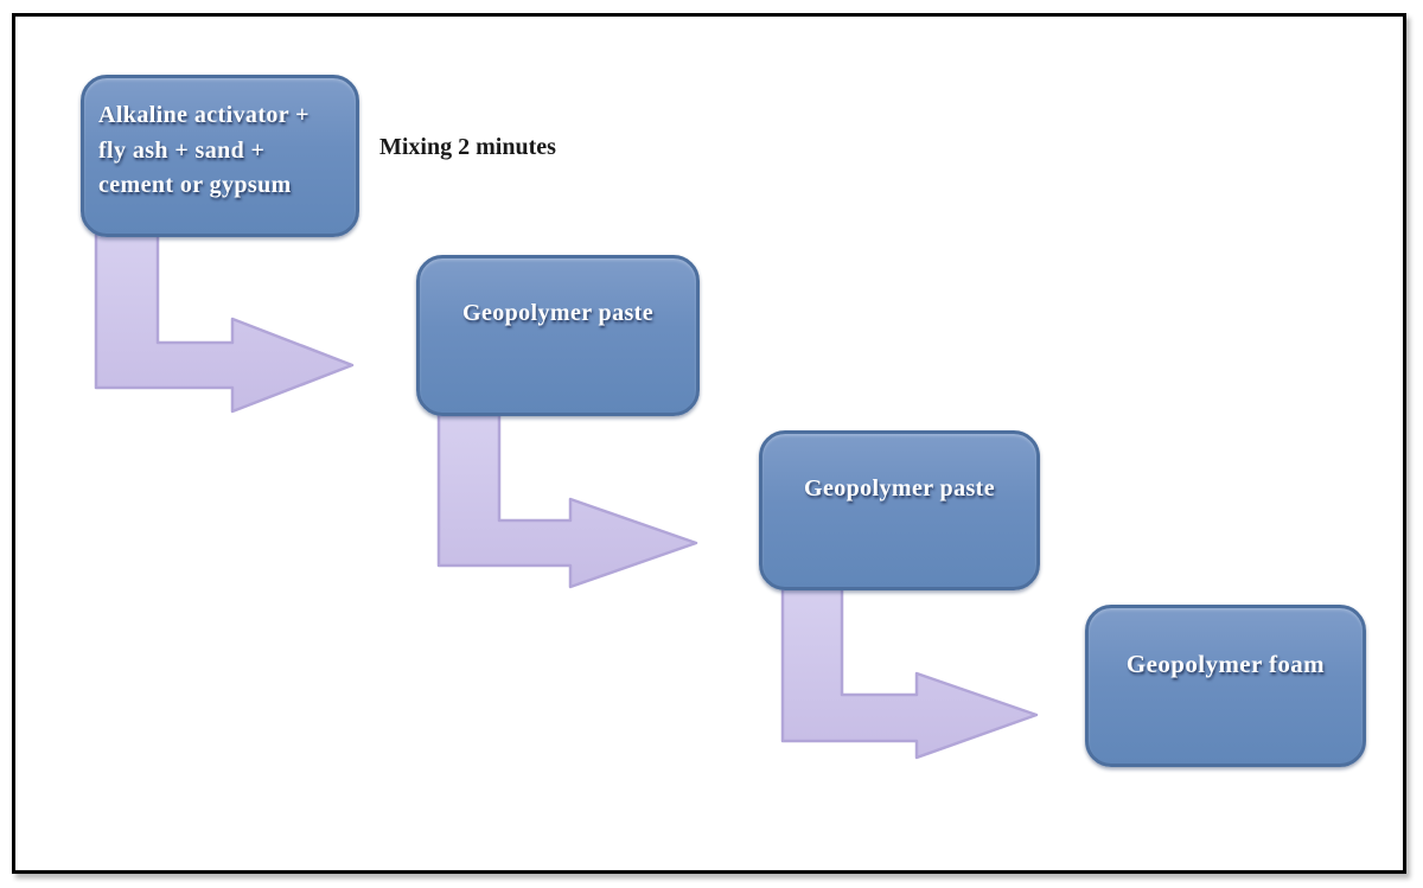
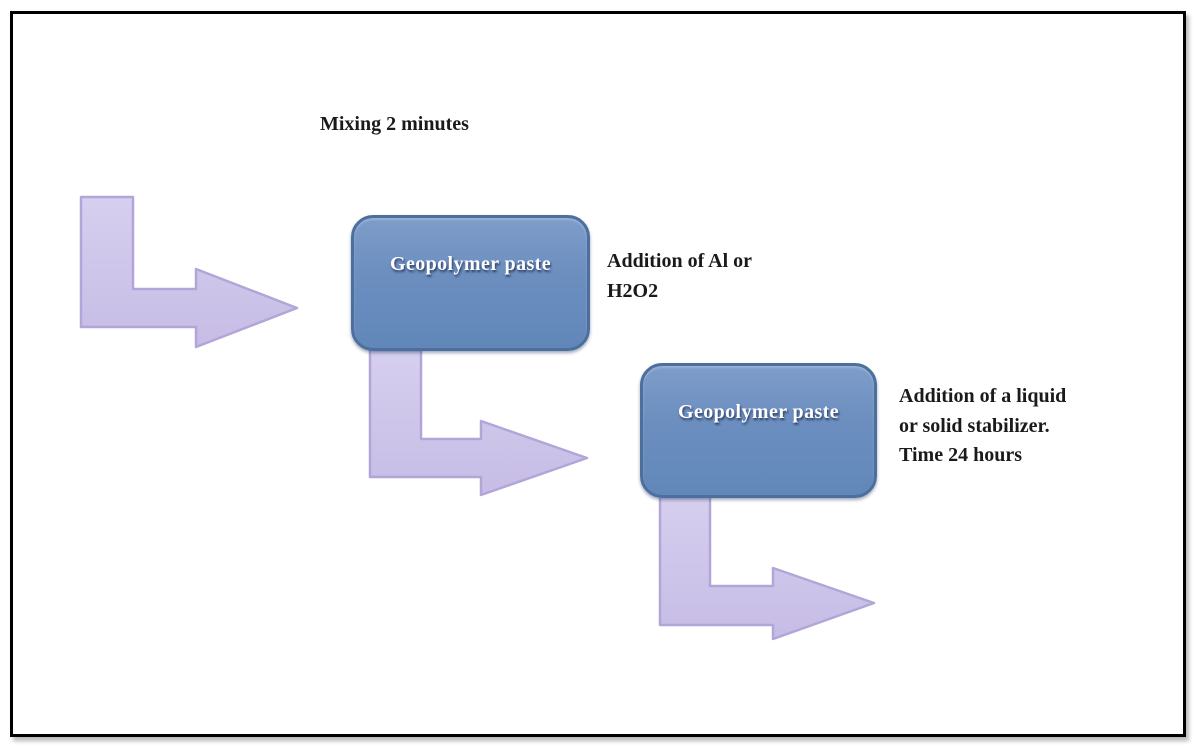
- Alkaline activator +
- fly ash + sand +
- cement or gypsum
  Geopolymer paste
  Geopolymer paste
- Geopolymer foam
  Mixing 2 minutes
+ Addition of Al or
+ H2O2
+ Addition of a liquid
+ or solid stabilizer.
+ Time 24 hours
